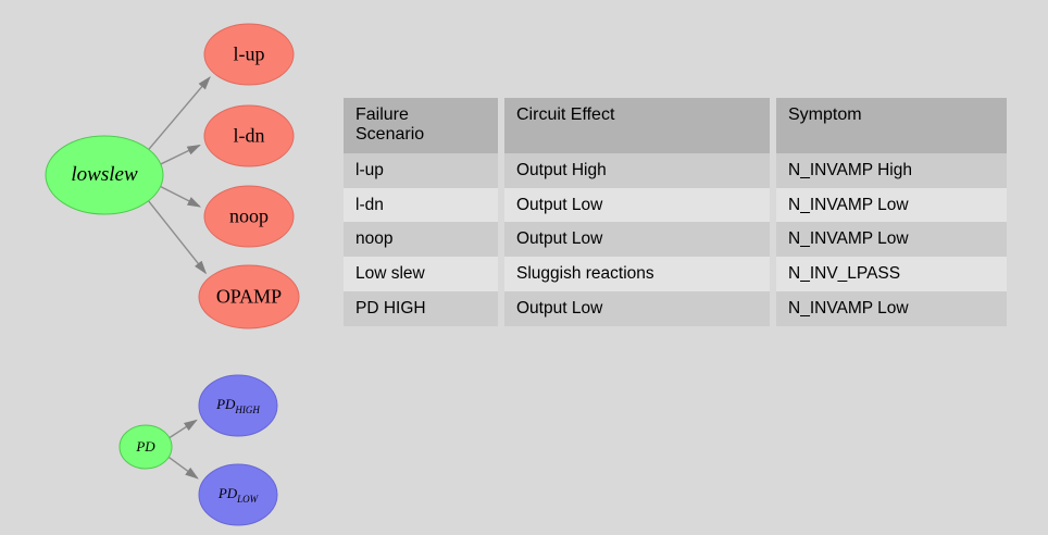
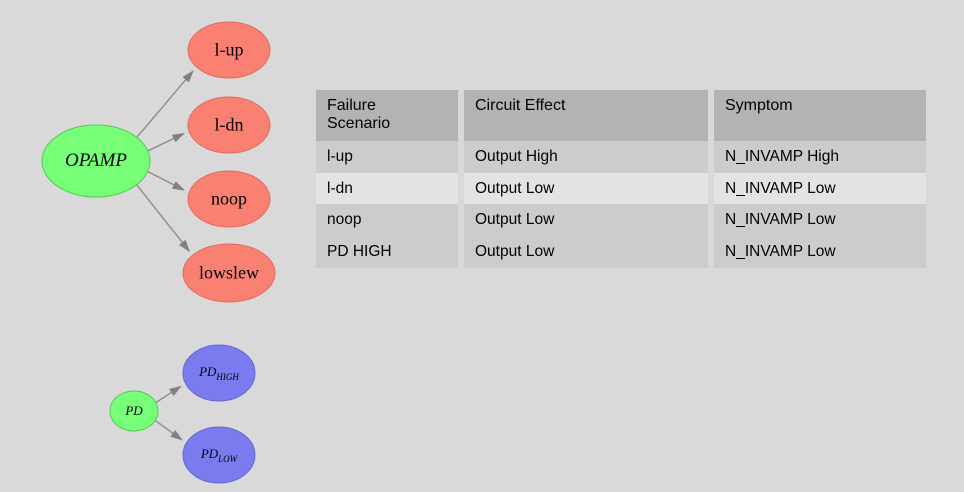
- lowslew
+ OPAMP
  l-up
  l-dn
  noop
- OPAMP
+ lowslew
  PD
  PDHIGH
  PDLOW
  Failure Scenario		Circuit Effect		Symptom
  l-up		Output High		N_INVAMP High
  l-dn		Output Low		N_INVAMP Low
  noop		Output Low		N_INVAMP Low
- Low slew		Sluggish reactions		N_INV_LPASS
  PD HIGH		Output Low		N_INVAMP Low
